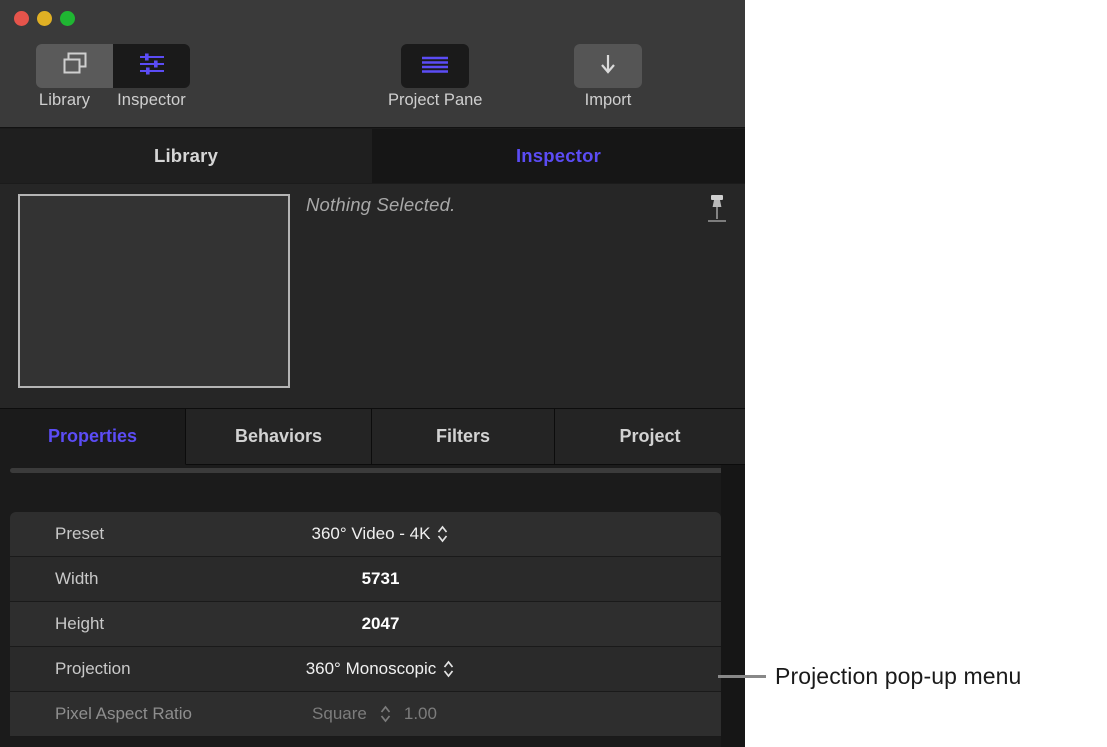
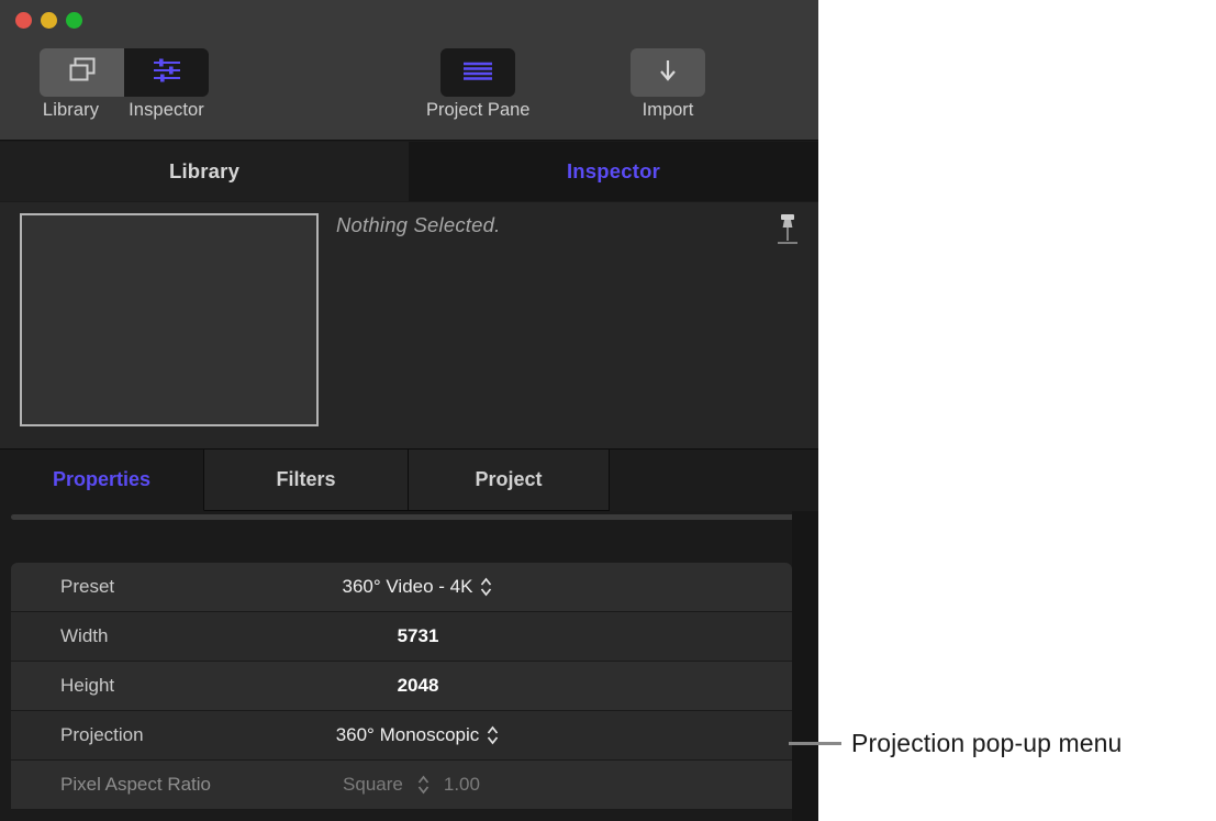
  Library
  Inspector
  Project Pane
  Import
  Library
  Inspector
  Nothing Selected.
  Properties
- Behaviors
  Filters
  Project
  Preset
  360° Video - 4K
  Width
  5731
  Height
- 2047
+ 2048
  Projection
  360° Monoscopic
  Pixel Aspect Ratio
  Square
  1.00
  Projection pop-up menu
